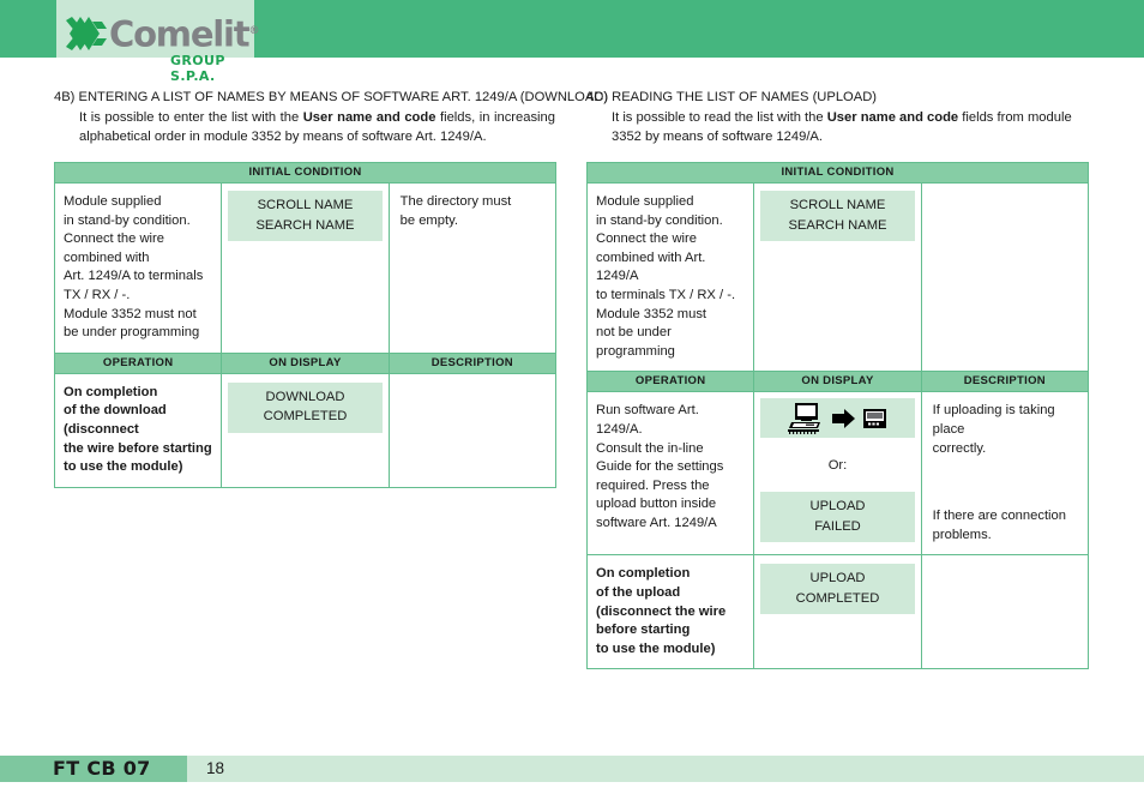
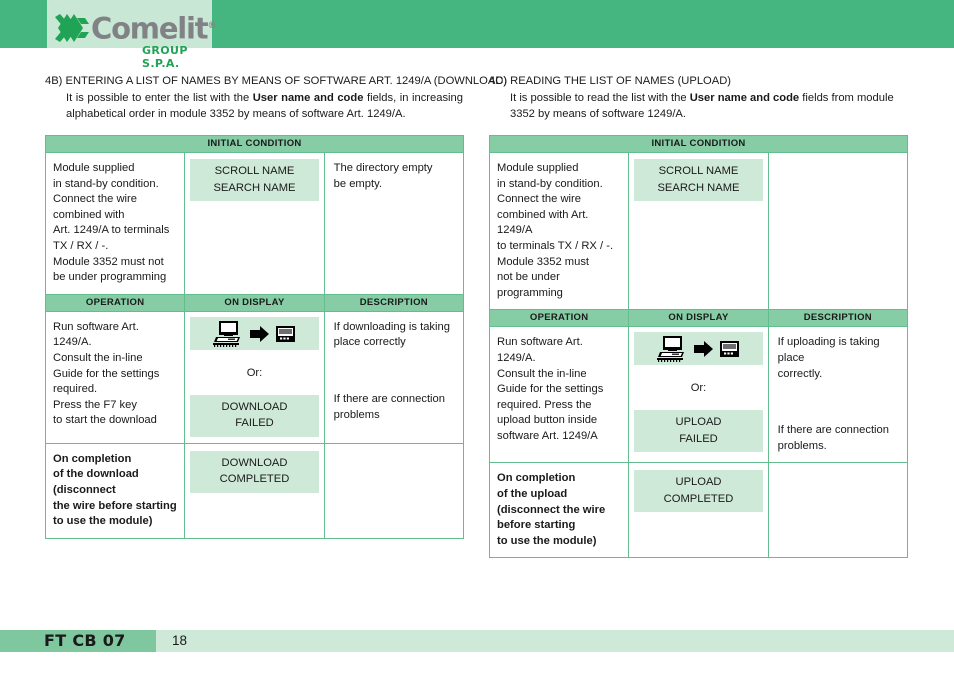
  Comelit®
  GROUP S.P.A.
  4B) ENTERING A LIST OF NAMES BY MEANS OF SOFTWARE ART. 1249/A (DOWNLO
  It is possible to enter the list with the User name and code fields, in increasing alphabetical order in module 3352 by means of software Art. 1249/A.
  4C) READING THE LIST OF NAMES (UPLOAD)
  It is possible to read the list with the User name and code fields from module 3352 by means of software 1249/A.
  INITIAL CONDITION
- Module supplied in stand-by condition. Connect the wire combined with Art. 1249/A to terminals TX / RX / -. Module 3352 must not be under programming	SCROLL NAME SEARCH NAME	The directory must be empty.
+ Module supplied in stand-by condition. Connect the wire combined with Art. 1249/A to terminals TX / RX / -. Module 3352 must not be under programming	SCROLL NAME SEARCH NAME	The directory empty be empty.
  OPERATION	ON DISPLAY	DESCRIPTION
+ Run software Art. 1249/A. Consult the in-line Guide for the settings required. Press the F7 key to start the download	Or: DOWNLOAD FAILED	If downloading is taking place correctly If there are connection problems
  On completion of the download (disconnect the wire before starting to use the module)	DOWNLOAD COMPLETED
  INITIAL CONDITION
  Module supplied in stand-by condition. Connect the wire combined with Art. 1249/A to terminals TX / RX / -. Module 3352 must not be under programming	SCROLL NAME SEARCH NAME
  OPERATION	ON DISPLAY	DESCRIPTION
  Run software Art. 1249/A. Consult the in-line Guide for the settings required. Press the upload button inside software Art. 1249/A	Or: UPLOAD FAILED	If uploading is taking place correctly. If there are connection problems.
  On completion of the upload (disconnect the wire before starting to use the module)	UPLOAD COMPLETED
  FT CB 07
  18
